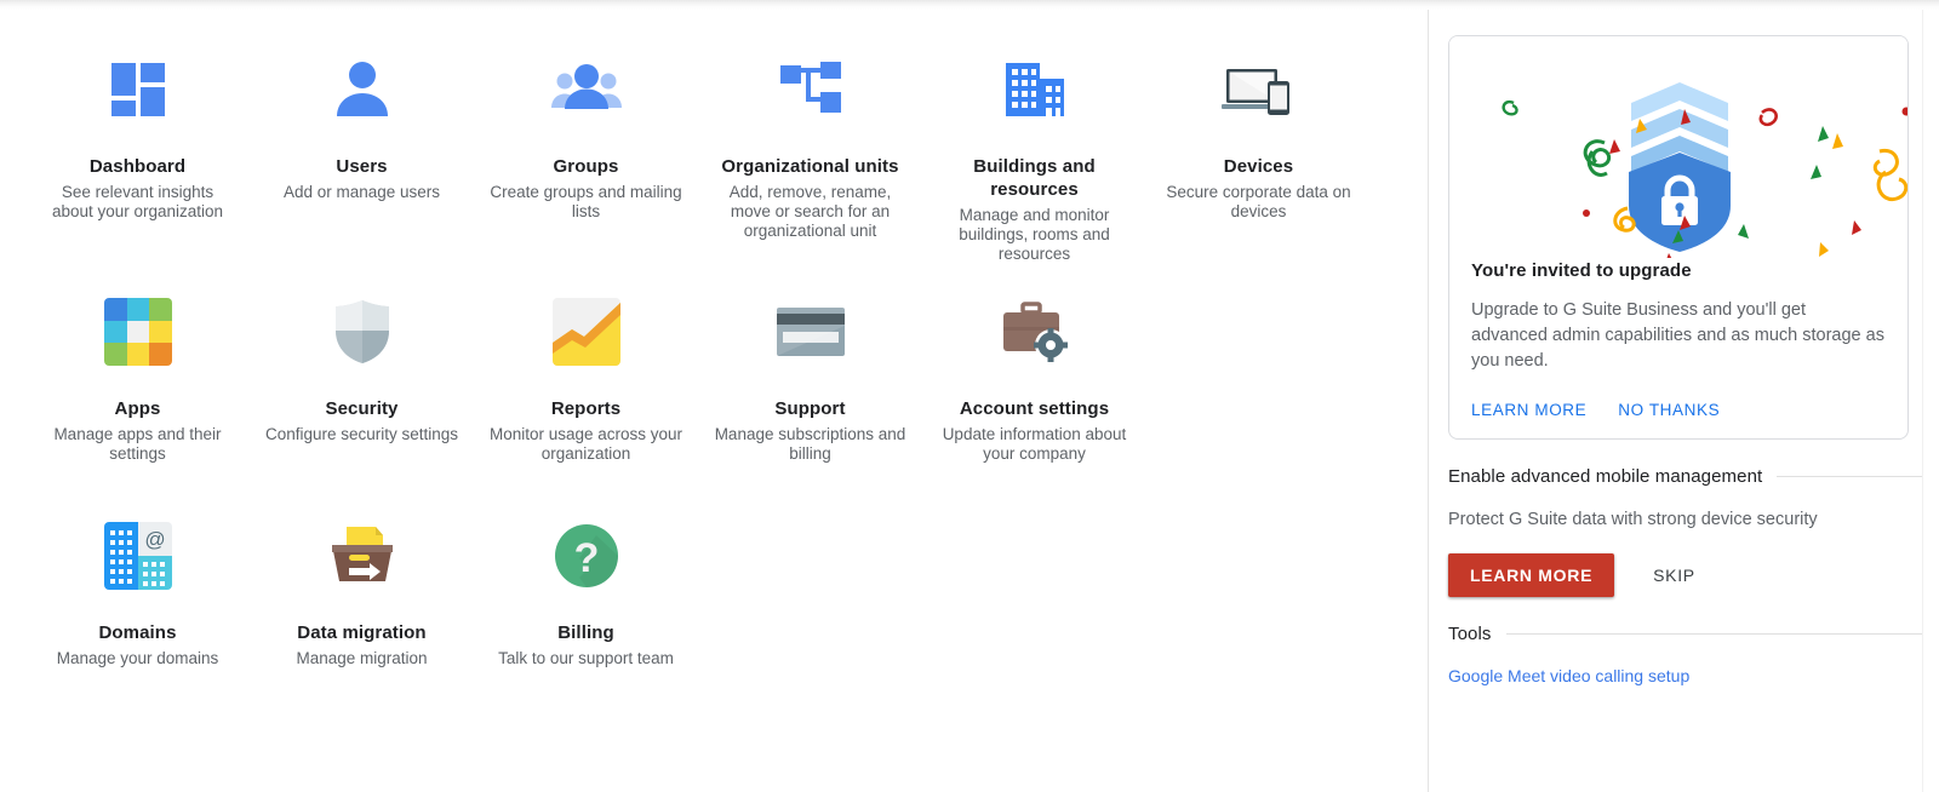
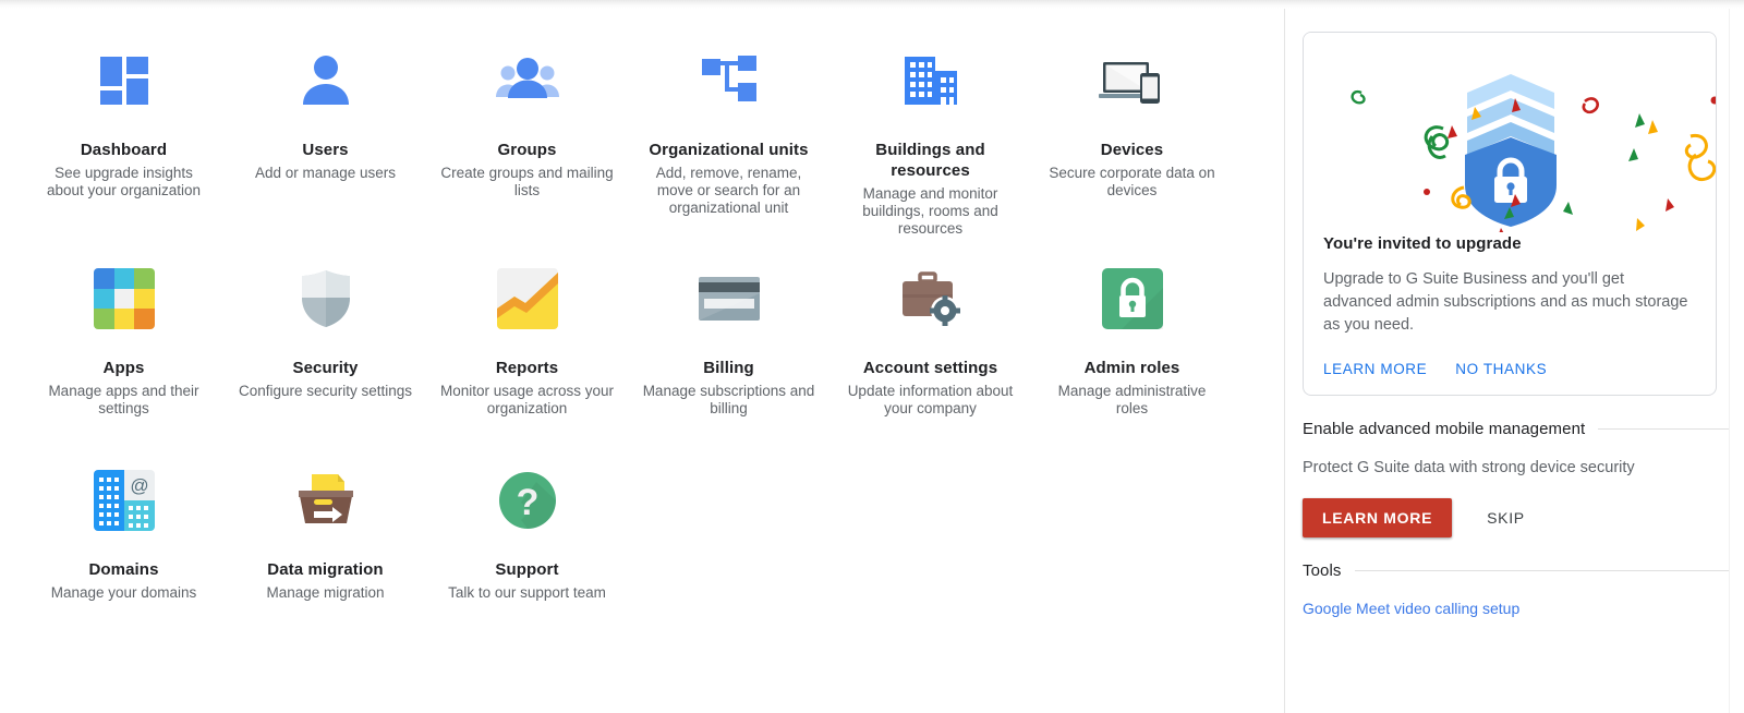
  Dashboard
- See relevant insights about your organization
+ See upgrade insights about your organization
  Users
  Add or manage users
  Groups
  Create groups and mailing lists
  Organizational units
  Add, remove, rename, move or search for an organizational unit
  Buildings and resources
  Manage and monitor buildings, rooms and resources
  Devices
  Secure corporate data on devices
  Apps
  Manage apps and their settings
  Security
  Configure security settings
  Reports
  Monitor usage across your organization
- Support
+ Billing
  Manage subscriptions and billing
  Account settings
  Update information about your company
+ Admin roles
+ Manage administrative roles
  @
  Domains
  Manage your domains
  Data migration
  Manage migration
  ?
- Billing
+ Support
  Talk to our support team
  You're invited to upgrade
- Upgrade to G Suite Business and you'll get advanced admin capabilities and as much storage as you need.
+ Upgrade to G Suite Business and you'll get advanced admin subscriptions and as much storage as you need.
  LEARN MORE
  NO THANKS
  Enable advanced mobile management
  Protect G Suite data with strong device security
  LEARN MORE
  SKIP
  Tools
  Google Meet video calling setup
